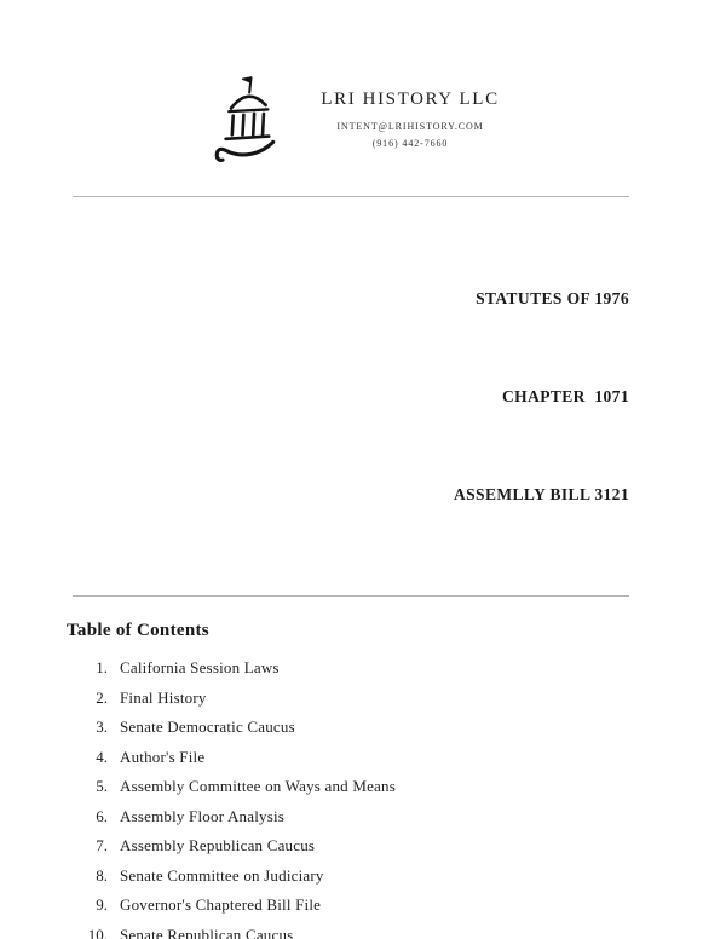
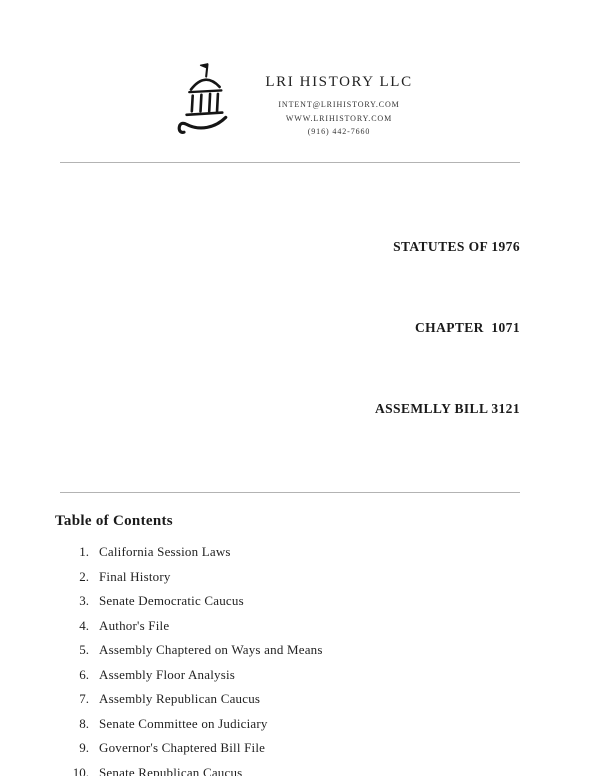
  LRI HISTORY LLC
  INTENT@LRIHISTORY.COM
+ WWW.LRIHISTORY.COM
  (916) 442-7660
  STATUTES OF 1976
  CHAPTER 1071
  ASSEMLLY BILL 3121
  Table of Contents
  1.
  California Session Laws
  2.
  Final History
  3.
  Senate Democratic Caucus
  4.
  Author's File
  5.
- Assembly Committee on Ways and Means
+ Assembly Chaptered on Ways and Means
  6.
  Assembly Floor Analysis
  7.
  Assembly Republican Caucus
  8.
  Senate Committee on Judiciary
  9.
  Governor's Chaptered Bill File
  10.
  Senate Republican Caucus
